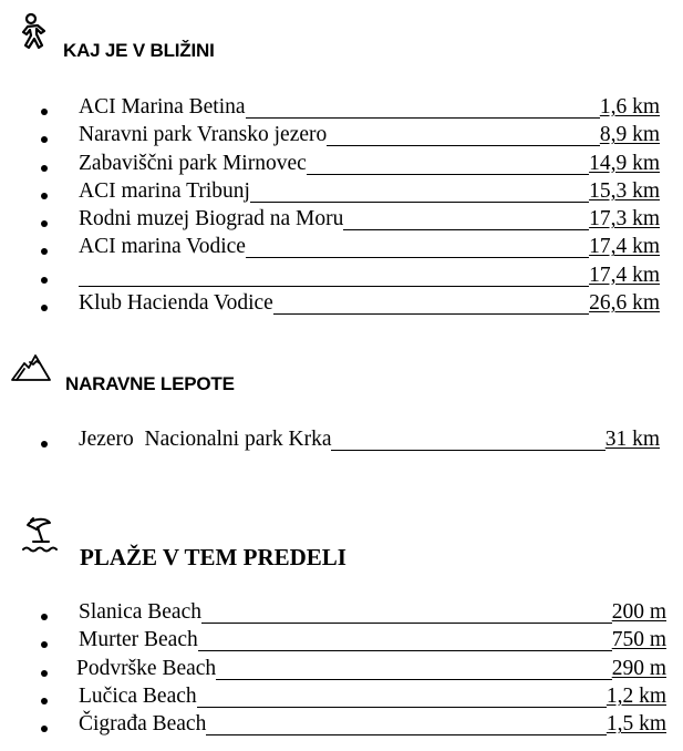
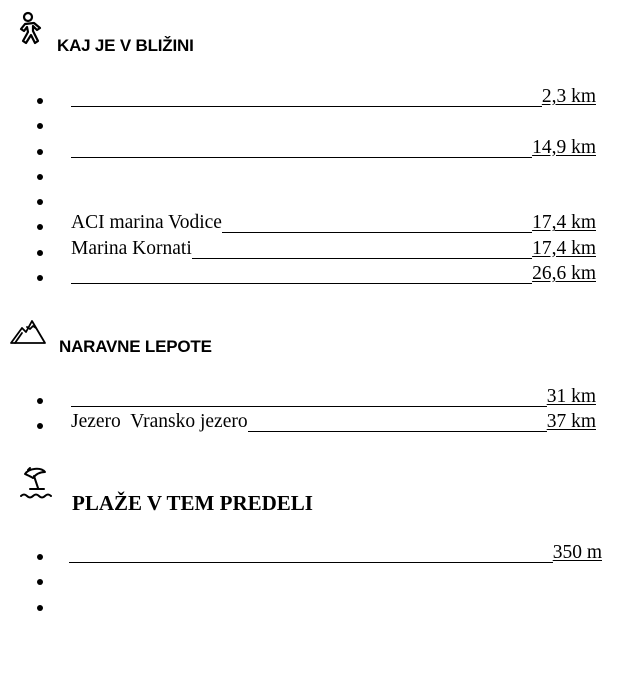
  KAJ JE V BLIŽINI
- ACI Marina Betina
- 1,6 km
+ 2,3 km
- Naravni park Vransko jezero
- 8,9 km
- Zabaviščni park Mirnovec
  14,9 km
- ACI marina Tribunj
- 15,3 km
- Rodni muzej Biograd na Moru
- 17,3 km
  ACI marina Vodice
  17,4 km
+ Marina Kornati
  17,4 km
- Klub Hacienda Vodice
  26,6 km
  NARAVNE LEPOTE
- Jezero Nacionalni park Krka
  31 km
+ Jezero Vransko jezero
+ 37 km
  PLAŽE V TEM PREDELI
- Slanica Beach
- 200 m
- Murter Beach
- 750 m
- Podvrške Beach
- 290 m
+ 350 m
- Lučica Beach
- 1,2 km
- Čigrađa Beach
- 1,5 km
